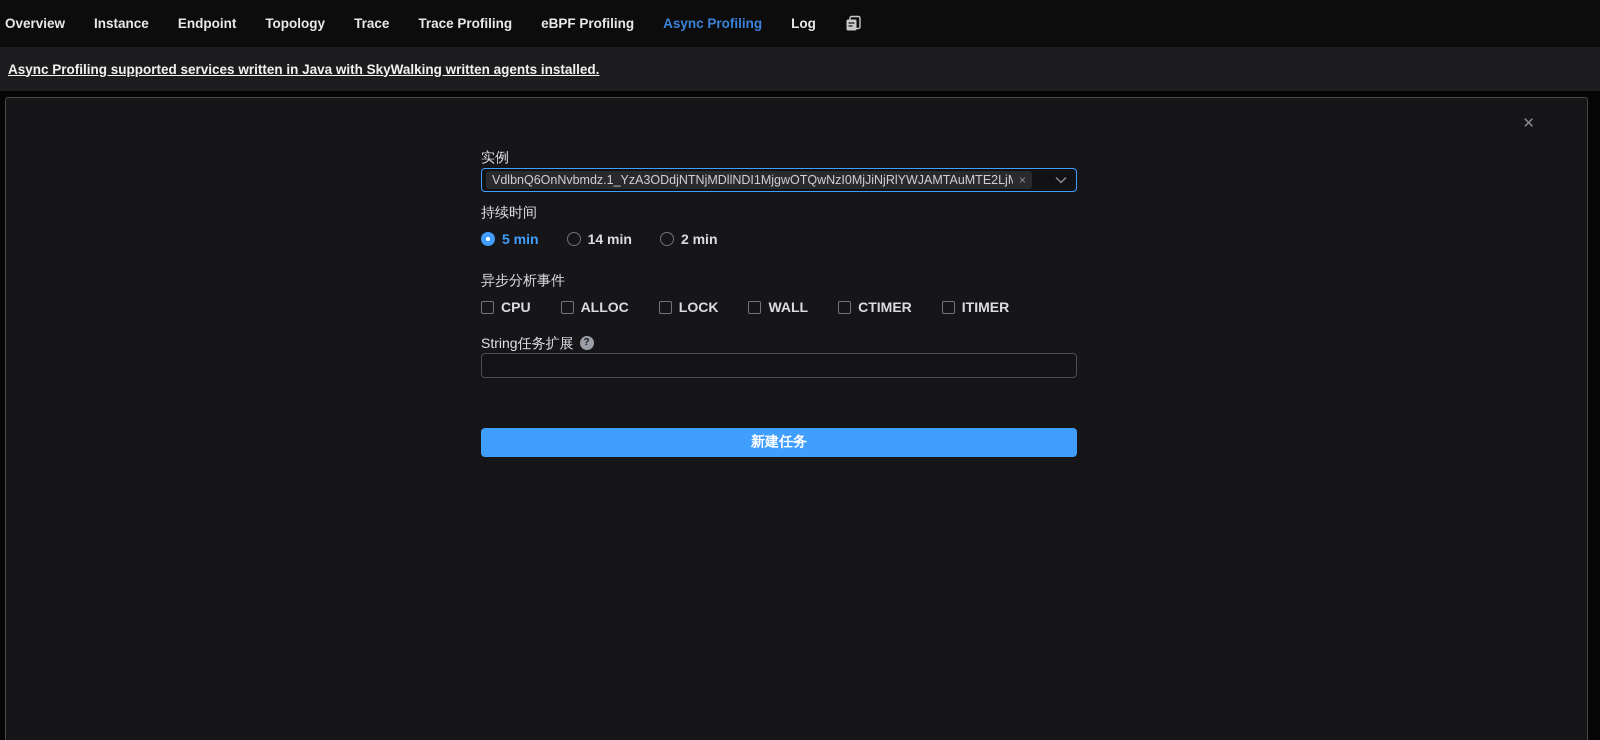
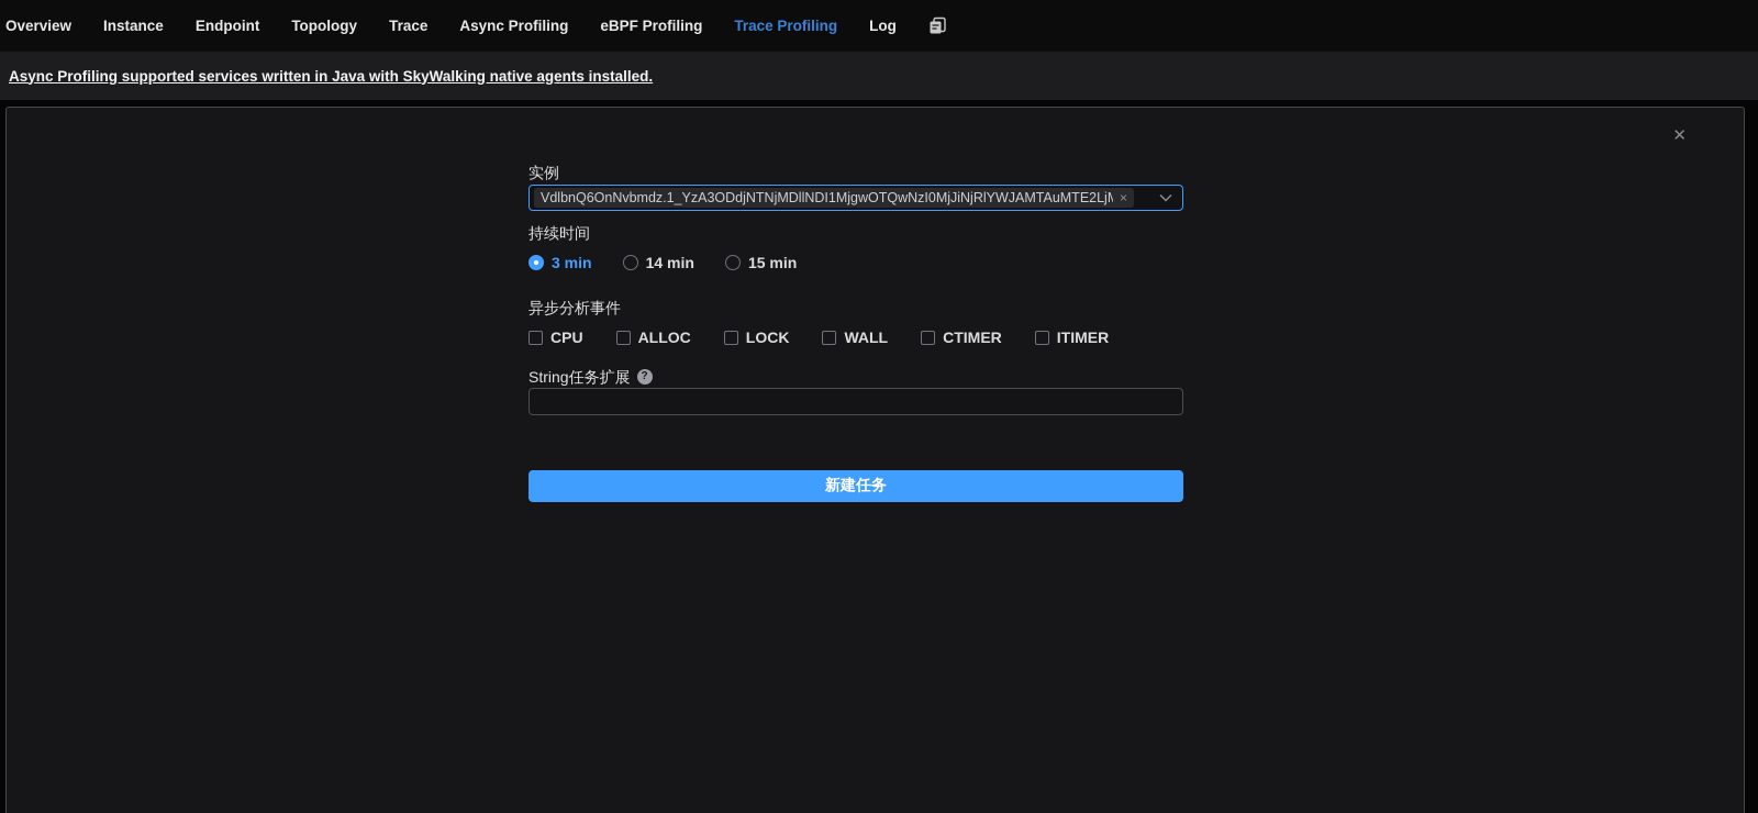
  Overview
  Instance
  Endpoint
  Topology
  Trace
- Trace Profiling
+ Async Profiling
  eBPF Profiling
- Async Profiling
+ Trace Profiling
  Log
- Async Profiling supported services written in Java with SkyWalking written agents installed.
+ Async Profiling supported services written in Java with SkyWalking native agents installed.
  ✕
  实例
  VdlbnQ6OnNvbmdz.1_YzA3ODdjNTNjMDllNDI1MjgwOTQwNzI0MjJiNjRlYWJAMTAuMTE2Lj
  ×
  持续时间
- 5 min
+ 3 min
  14 min
- 2 min
+ 15 min
  异步分析事件
  CPU
  ALLOC
  LOCK
  WALL
  CTIMER
  ITIMER
  String任务扩展
  ?
  新建任务
